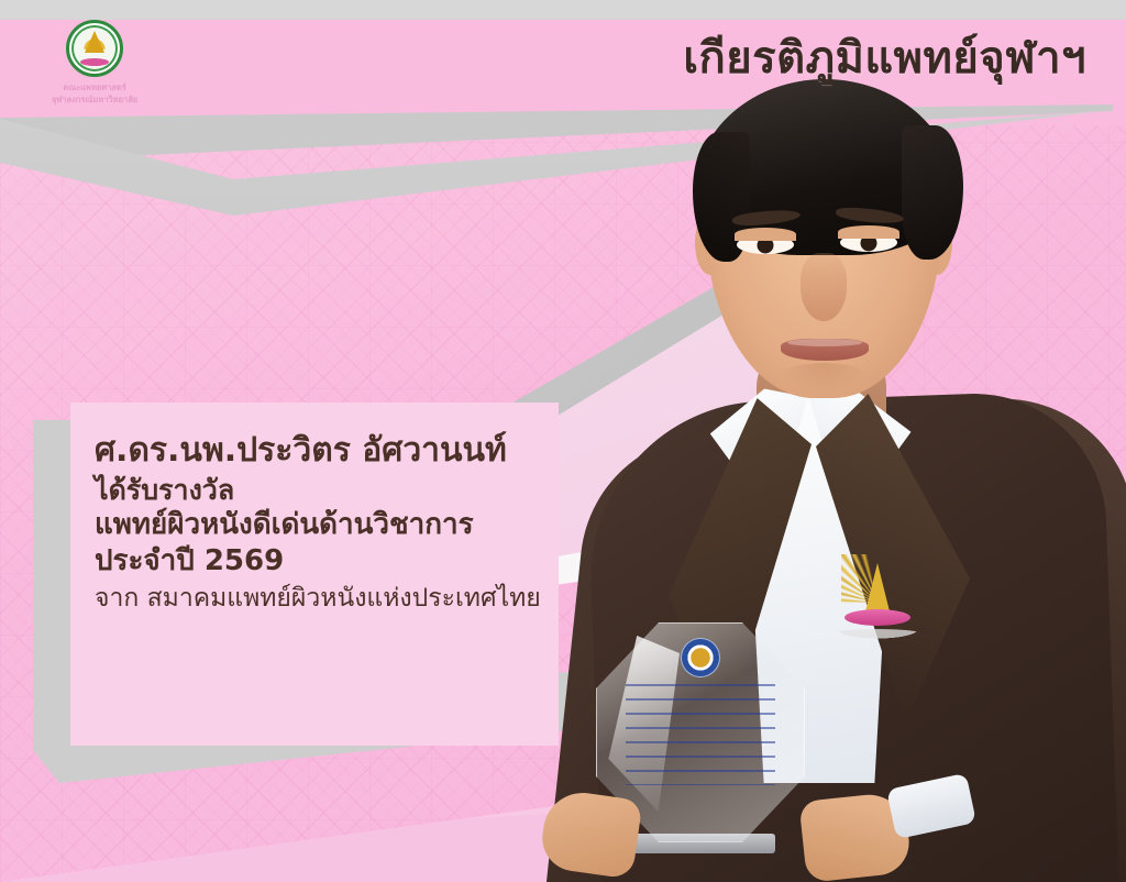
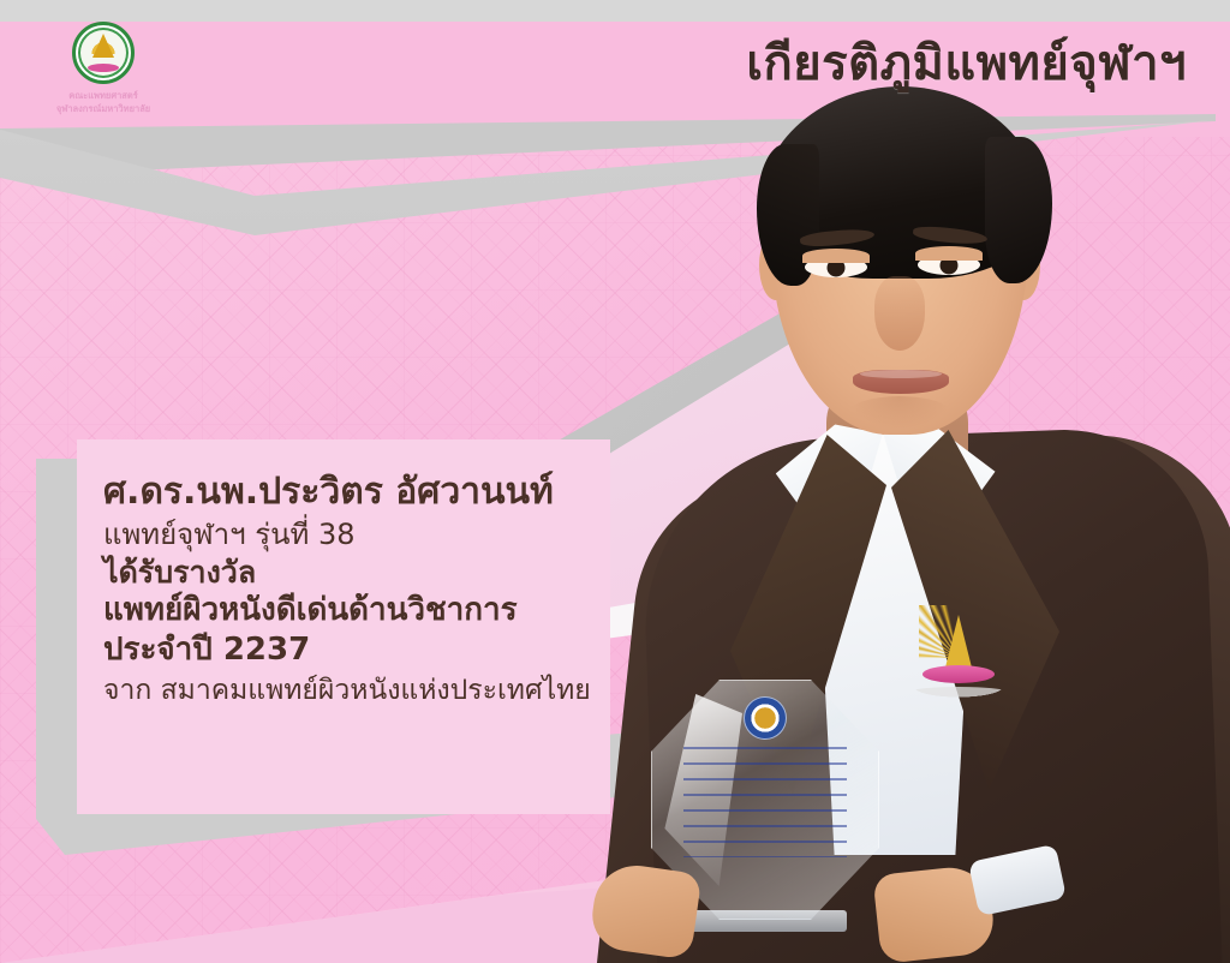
  คณะแพทยศาสตร์
  จุฬาลงกรณ์มหาวิทยาลัย
  เกียรติภูมิแพทย์จุฬาฯ
  ศ.ดร.นพ.ประวิตร อัศวานนท์
+ แพทย์จุฬาฯ รุ่นที่ 38
  ได้รับรางวัล
  แพทย์ผิวหนังดีเด่นด้านวิชาการ
- ประจำปี 2569
+ ประจำปี 2237
  จาก สมาคมแพทย์ผิวหนังแห่งประเทศไทย
